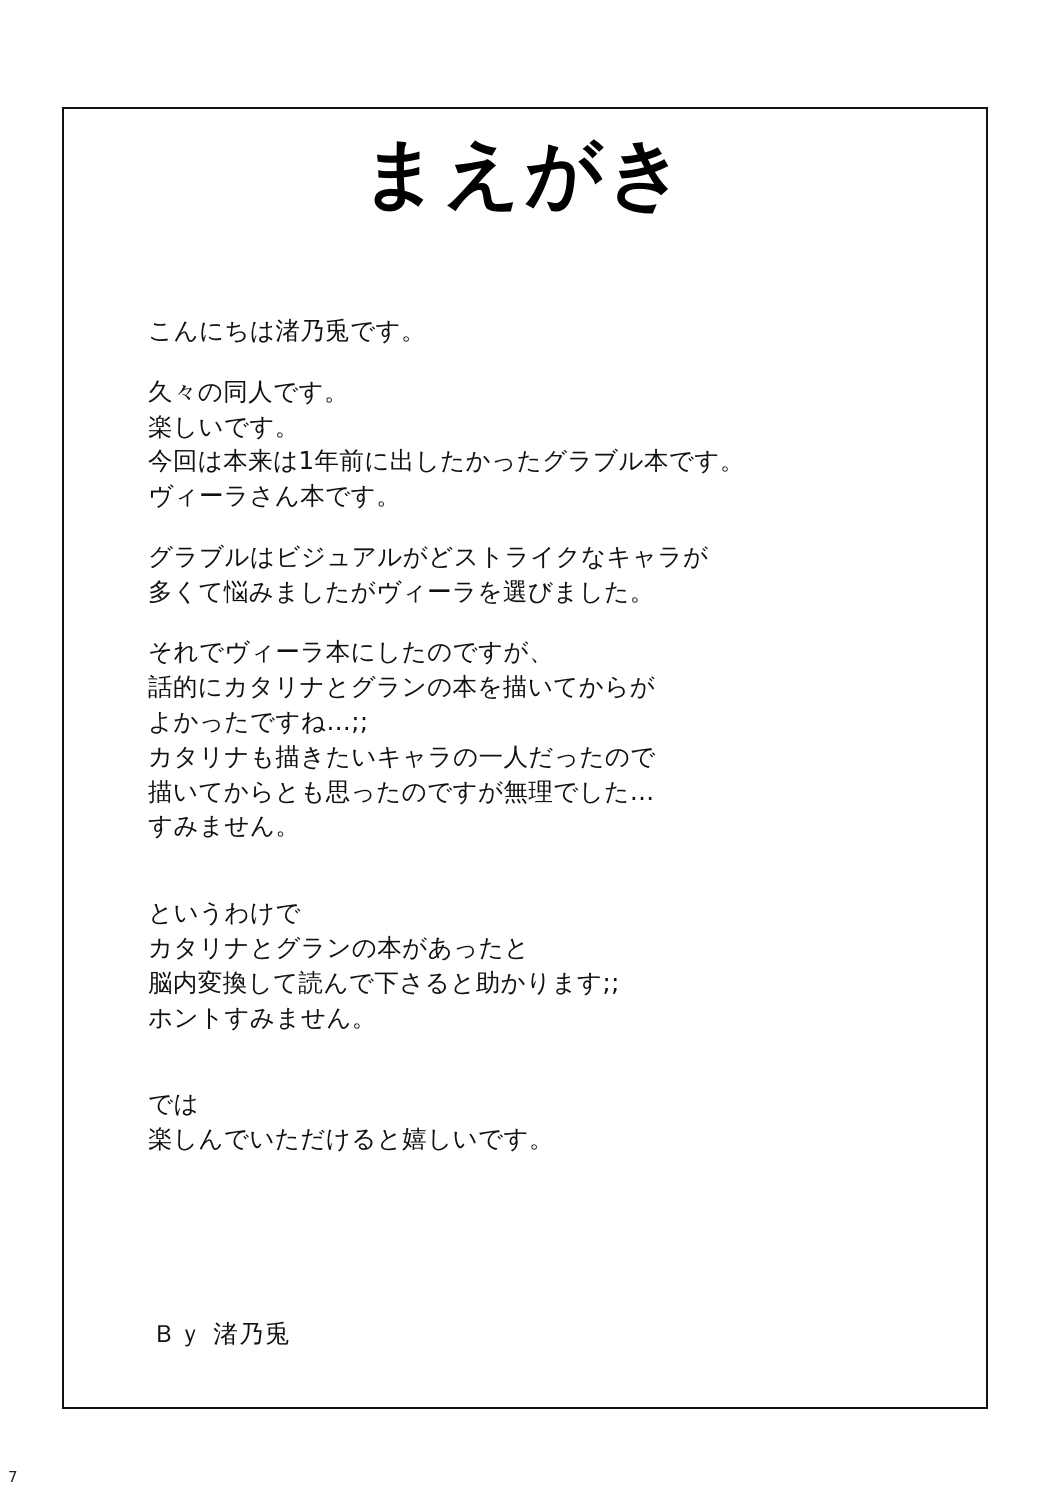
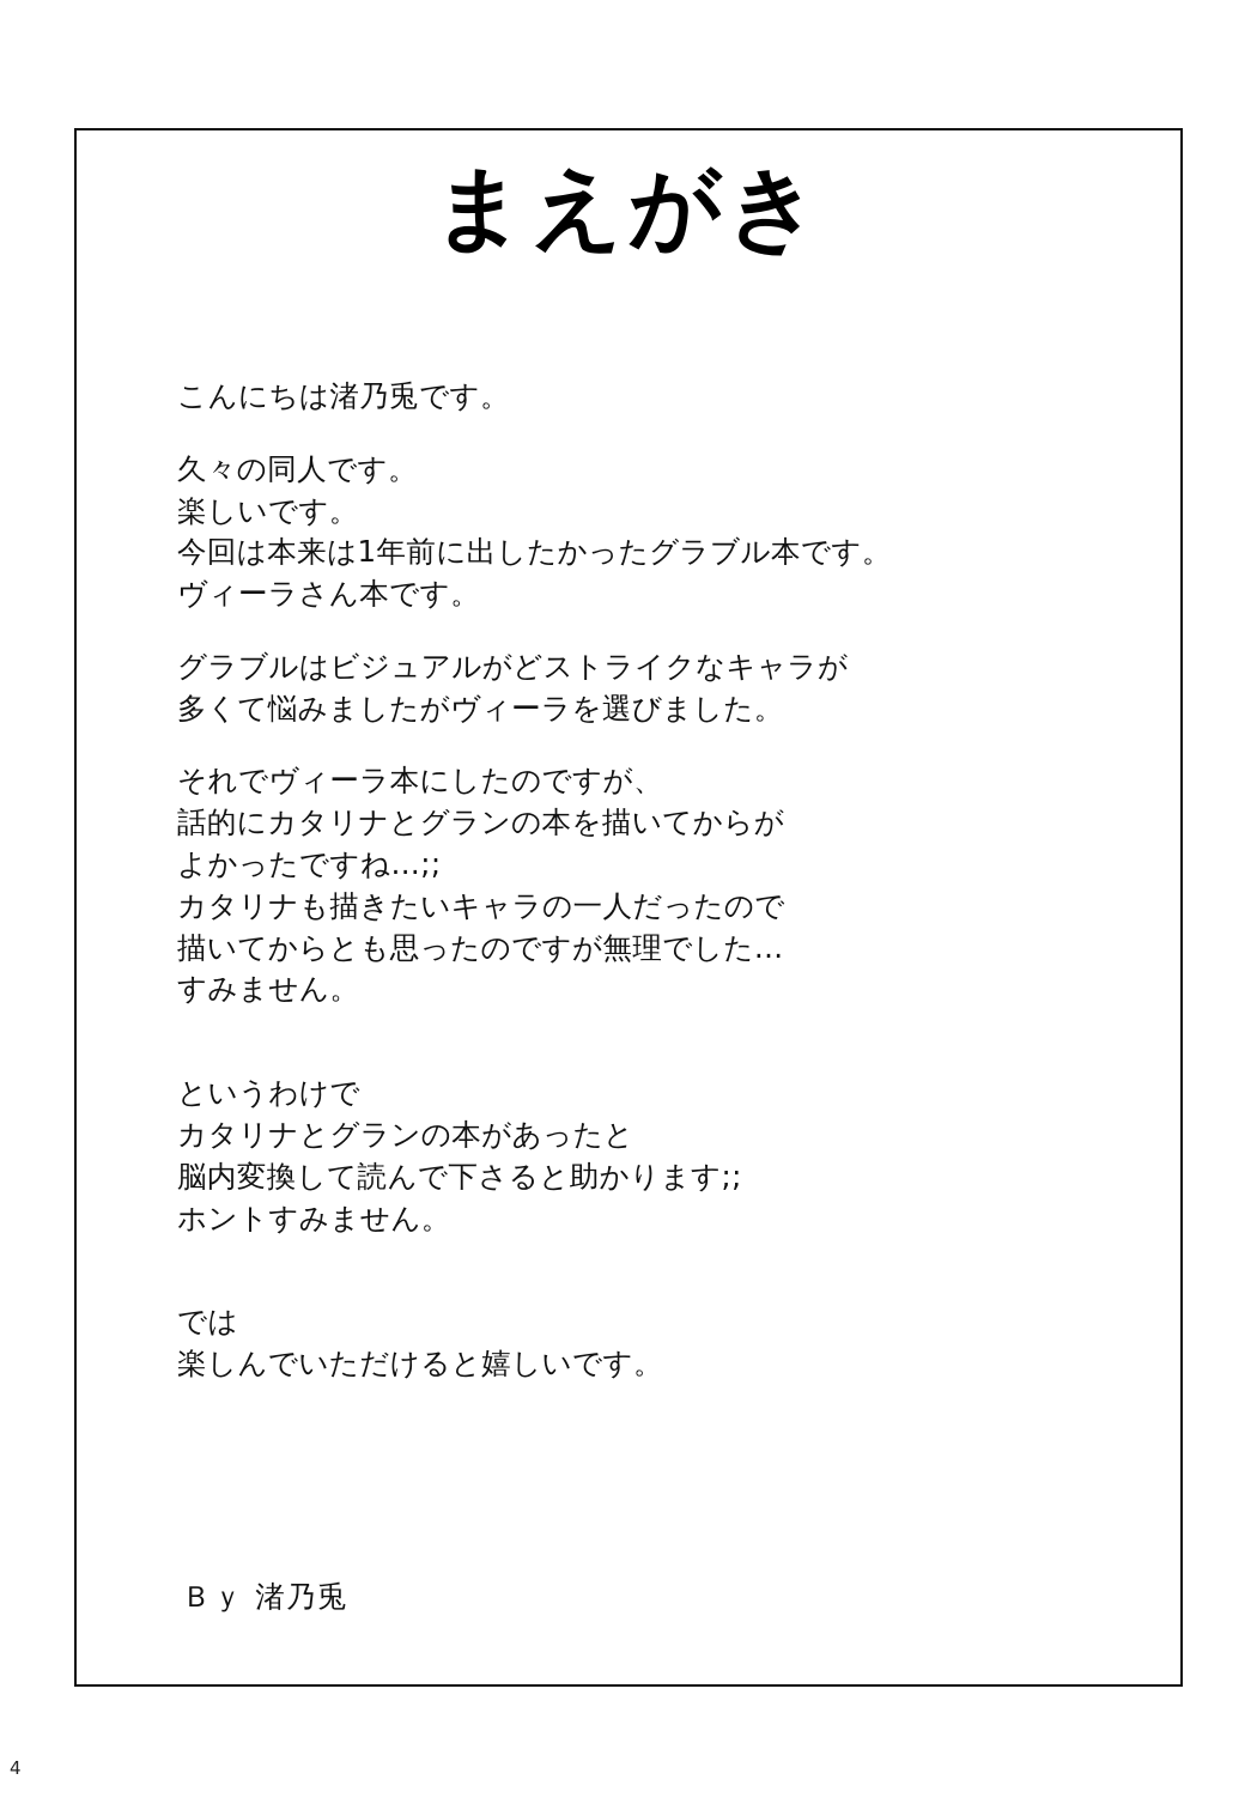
  まえがき
  こんにちは渚乃兎です。
  久々の同人です。
  楽しいです。
  今回は本来は1年前に出したかったグラブル本です。
  ヴィーラさん本です。
  グラブルはビジュアルがどストライクなキャラが
  多くて悩みましたがヴィーラを選びました。
  それでヴィーラ本にしたのですが、
  話的にカタリナとグランの本を描いてからが
  よかったですね…;;
  カタリナも描きたいキャラの一人だったので
  描いてからとも思ったのですが無理でした…
  すみません。
  というわけで
  カタリナとグランの本があったと
  脳内変換して読んで下さると助かります;;
  ホントすみません。
  では
  楽しんでいただけると嬉しいです。
  Ｂｙ 渚乃兎
- 7
+ 4
